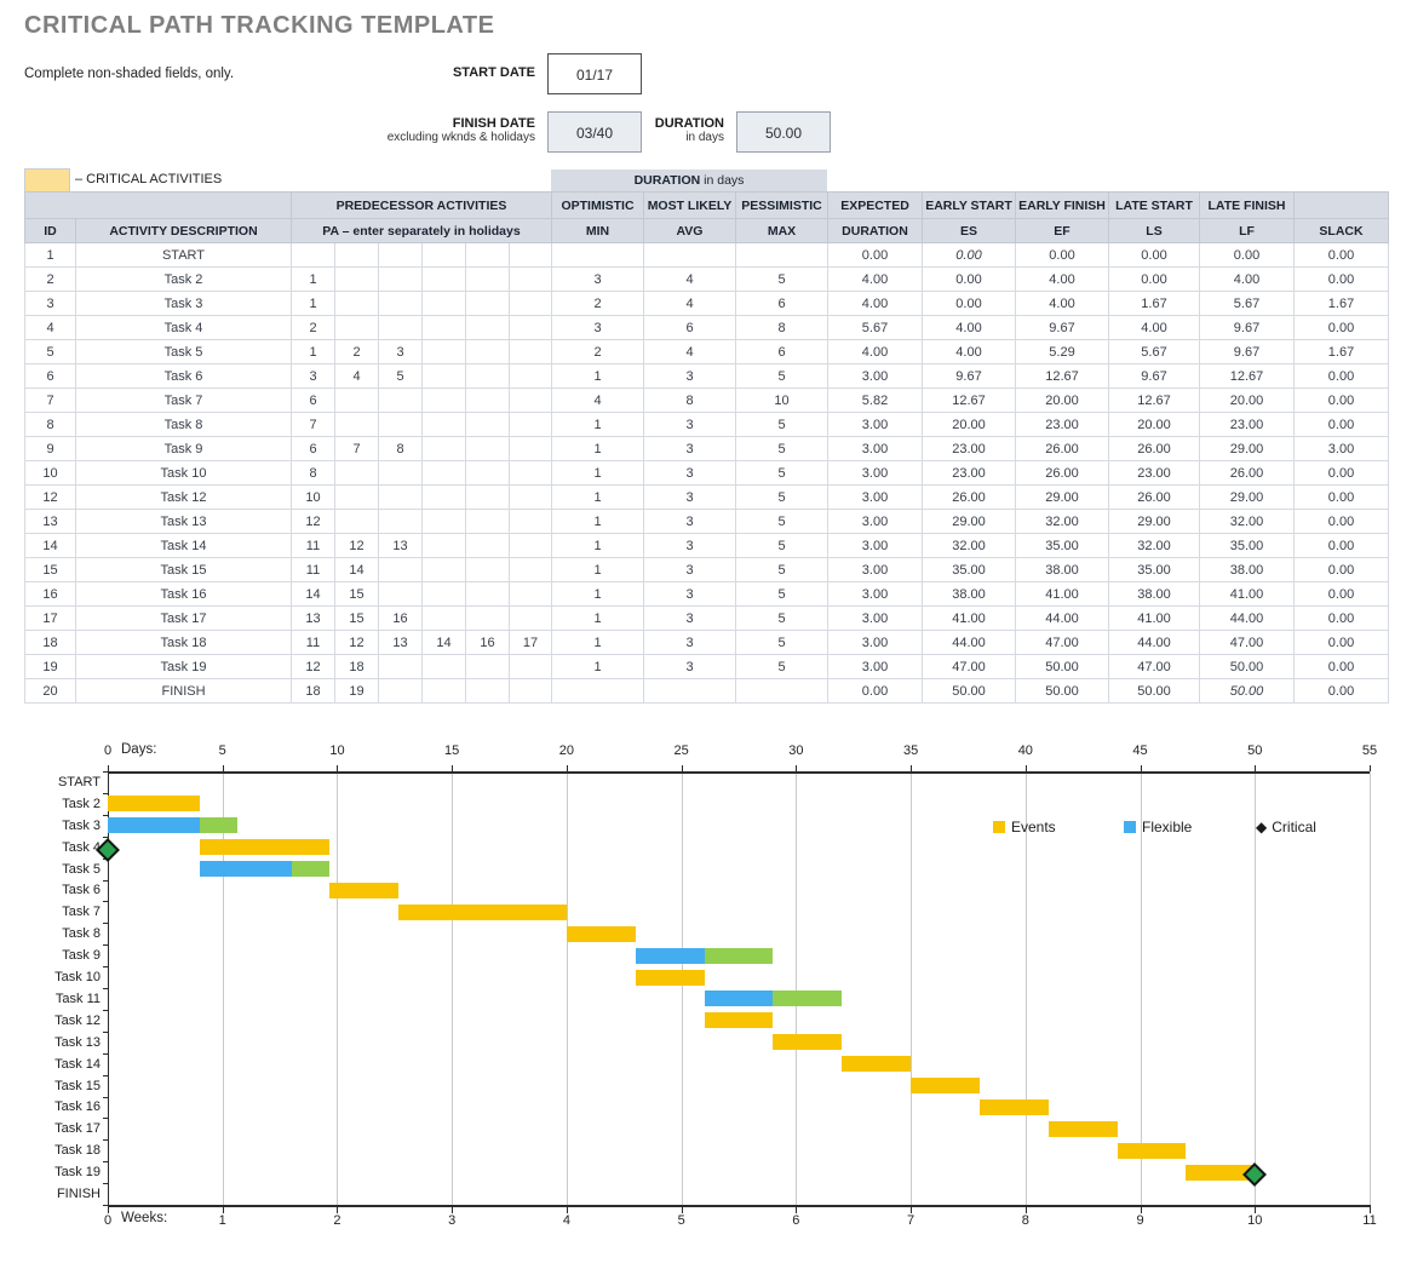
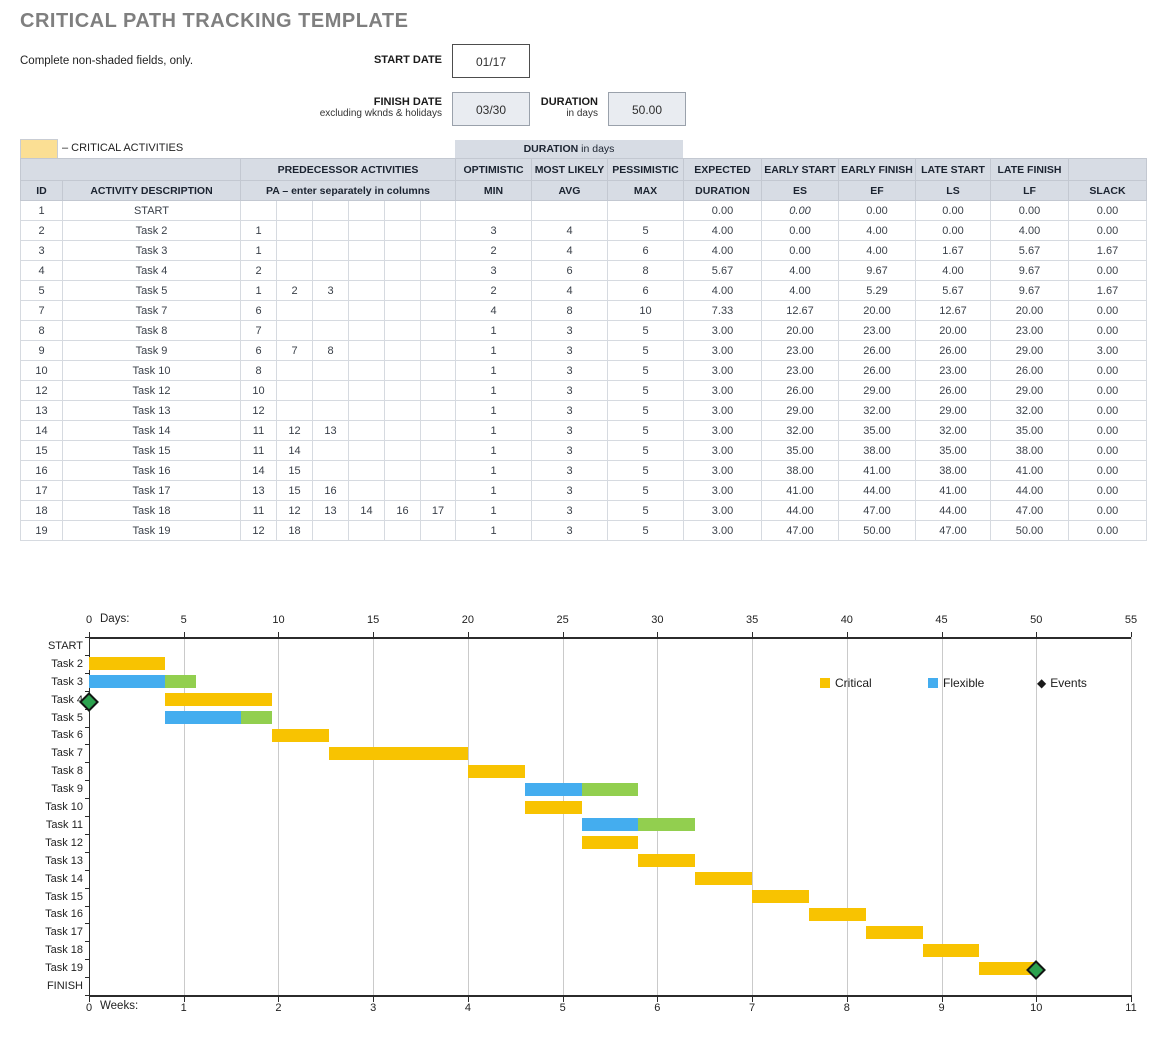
  CRITICAL PATH TRACKING TEMPLATE
  Complete non-shaded fields, only.
  START DATE
  01/17
  FINISH DATE
  excluding wknds & holidays
- 03/40
+ 03/30
  DURATION
  in days
  50.00
  – CRITICAL ACTIVITIES
  DURATION in days
  	PREDECESSOR ACTIVITIES	OPTIMISTIC	MOST LIKELY	PESSIMISTIC	EXPECTED	EARLY START	EARLY FINISH	LATE START	LATE FINISH
- ID	ACTIVITY DESCRIPTION	PA – enter separately in holidays	MIN	AVG	MAX	DURATION	ES	EF	LS	LF	SLACK
+ ID	ACTIVITY DESCRIPTION	PA – enter separately in columns	MIN	AVG	MAX	DURATION	ES	EF	LS	LF	SLACK
  1	START										0.00	0.00	0.00	0.00	0.00	0.00
  2	Task 2	1						3	4	5	4.00	0.00	4.00	0.00	4.00	0.00
  3	Task 3	1						2	4	6	4.00	0.00	4.00	1.67	5.67	1.67
  4	Task 4	2						3	6	8	5.67	4.00	9.67	4.00	9.67	0.00
  5	Task 5	1	2	3				2	4	6	4.00	4.00	5.29	5.67	9.67	1.67
- 6	Task 6	3	4	5				1	3	5	3.00	9.67	12.67	9.67	12.67	0.00
- 7	Task 7	6						4	8	10	5.82	12.67	20.00	12.67	20.00	0.00
+ 7	Task 7	6						4	8	10	7.33	12.67	20.00	12.67	20.00	0.00
  8	Task 8	7						1	3	5	3.00	20.00	23.00	20.00	23.00	0.00
  9	Task 9	6	7	8				1	3	5	3.00	23.00	26.00	26.00	29.00	3.00
  10	Task 10	8						1	3	5	3.00	23.00	26.00	23.00	26.00	0.00
  12	Task 12	10						1	3	5	3.00	26.00	29.00	26.00	29.00	0.00
  13	Task 13	12						1	3	5	3.00	29.00	32.00	29.00	32.00	0.00
  14	Task 14	11	12	13				1	3	5	3.00	32.00	35.00	32.00	35.00	0.00
  15	Task 15	11	14					1	3	5	3.00	35.00	38.00	35.00	38.00	0.00
  16	Task 16	14	15					1	3	5	3.00	38.00	41.00	38.00	41.00	0.00
  17	Task 17	13	15	16				1	3	5	3.00	41.00	44.00	41.00	44.00	0.00
  18	Task 18	11	12	13	14	16	17	1	3	5	3.00	44.00	47.00	44.00	47.00	0.00
  19	Task 19	12	18					1	3	5	3.00	47.00	50.00	47.00	50.00	0.00
- 20	FINISH	18	19								0.00	50.00	50.00	50.00	50.00	0.00
  Days:
  0
  5
  10
  15
  20
  25
  30
  35
  40
  45
  50
  55
  START
  Task 2
  Task 3
  Task
  Task 5
  Task 6
  Task 7
  Task 8
  Task 9
  Task 10
  Task 11
  Task 12
  Task 13
  Task 14
  Task 15
  Task 16
  Task 17
  Task 18
  Task 19
  FINISH
  Weeks:
  0
  1
  2
  3
  4
  5
  6
  7
  8
  9
  10
  11
- Events
+ Critical
  Flexible
- ◆ Critical
+ ◆ Events
